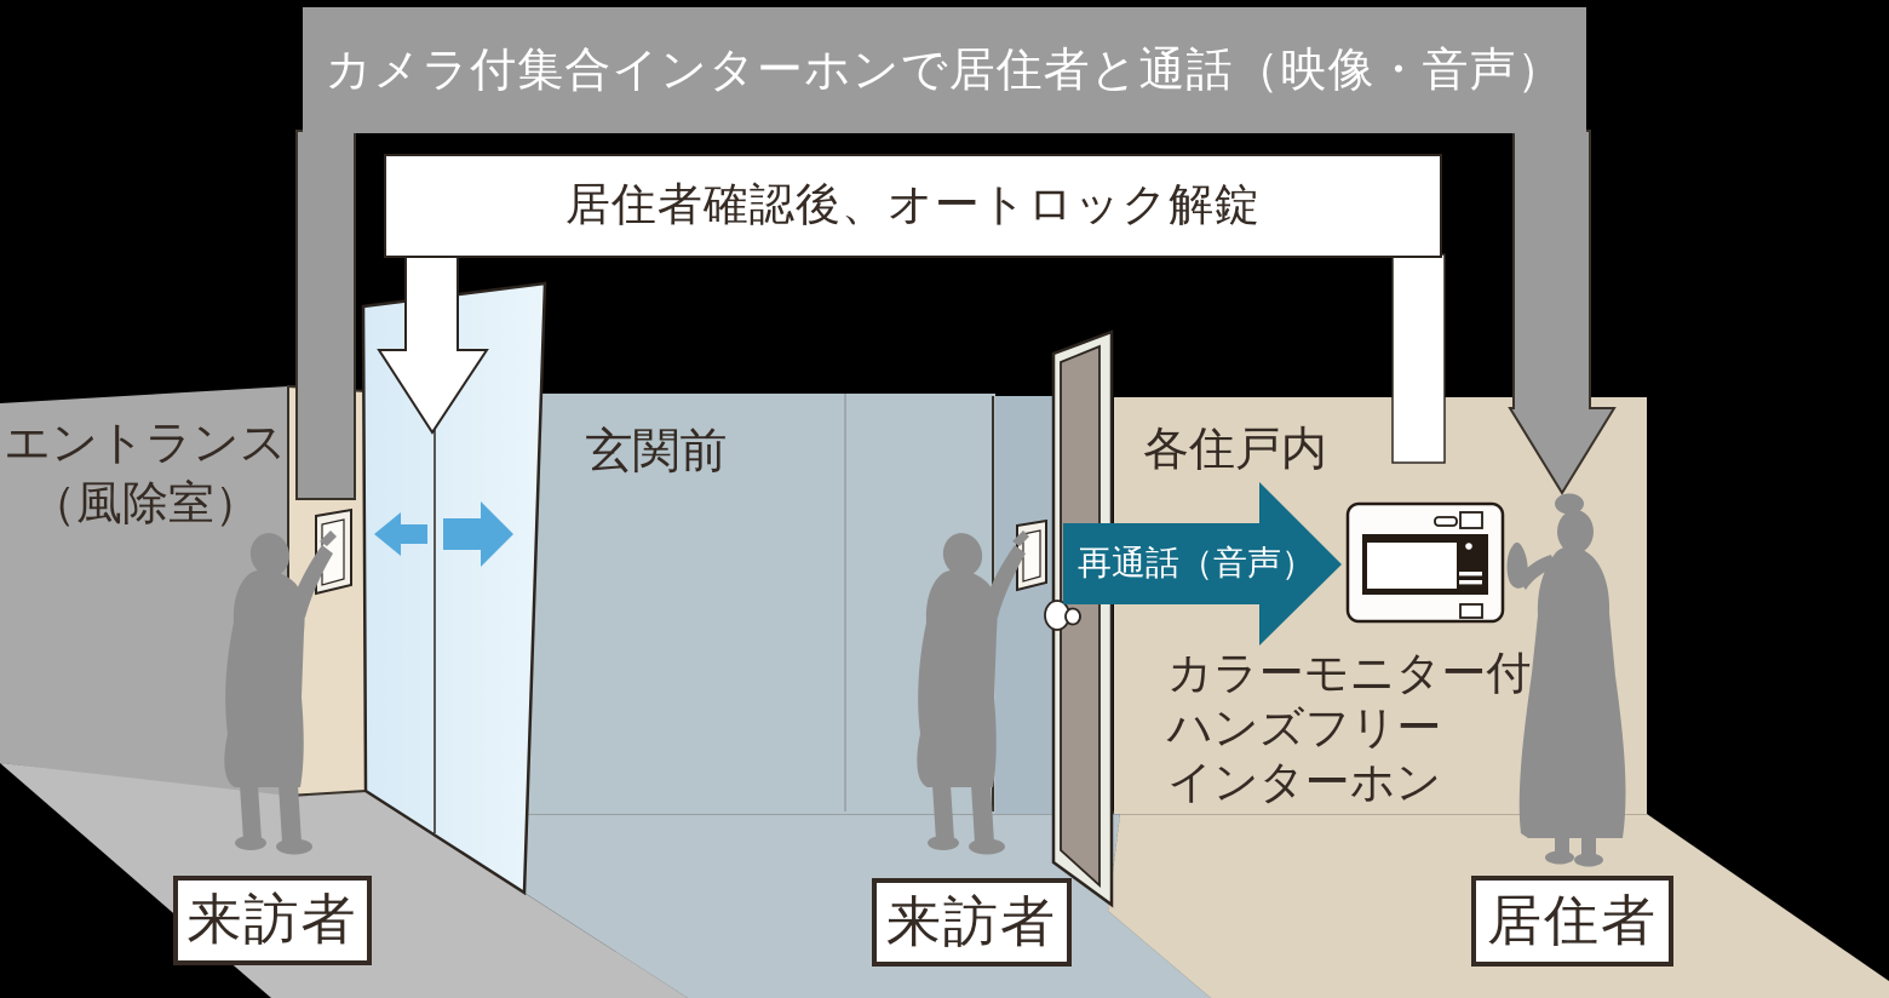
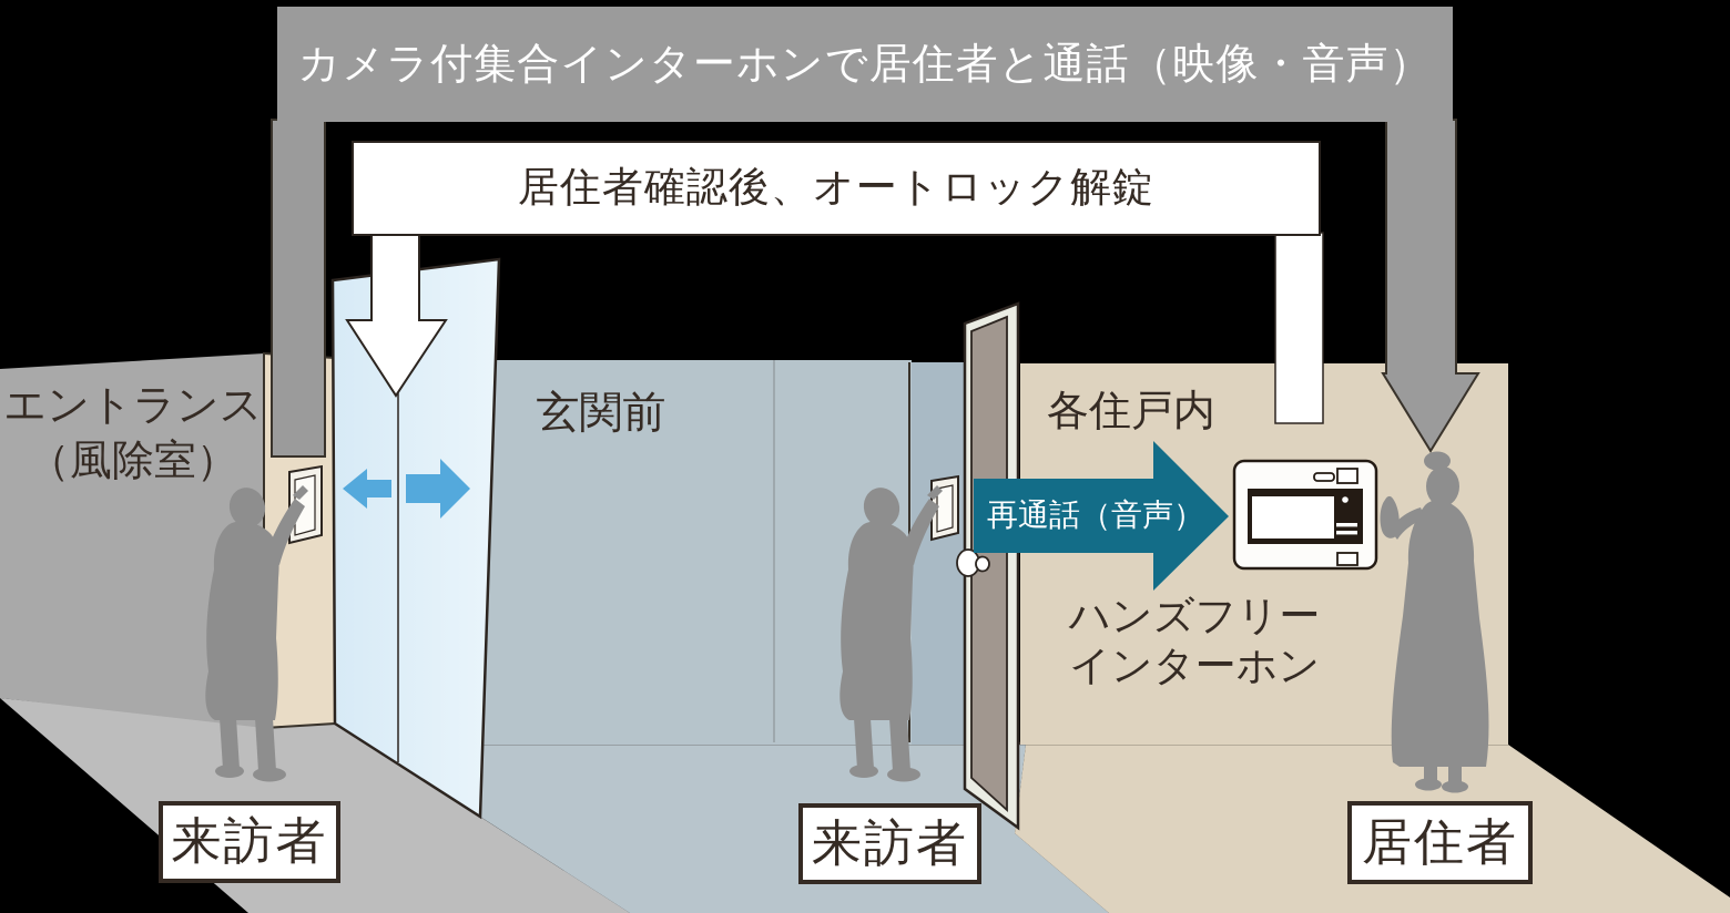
  カメラ付集合インターホンで居住者と通話（映像・音声）
  居住者確認後、オートロック解錠
  エントランス
  （風除室）
  玄関前
  各住戸内
  再通話（音声）
- カラーモニター付
  ハンズフリー
  インターホン
  来訪者
  来訪者
  居住者
